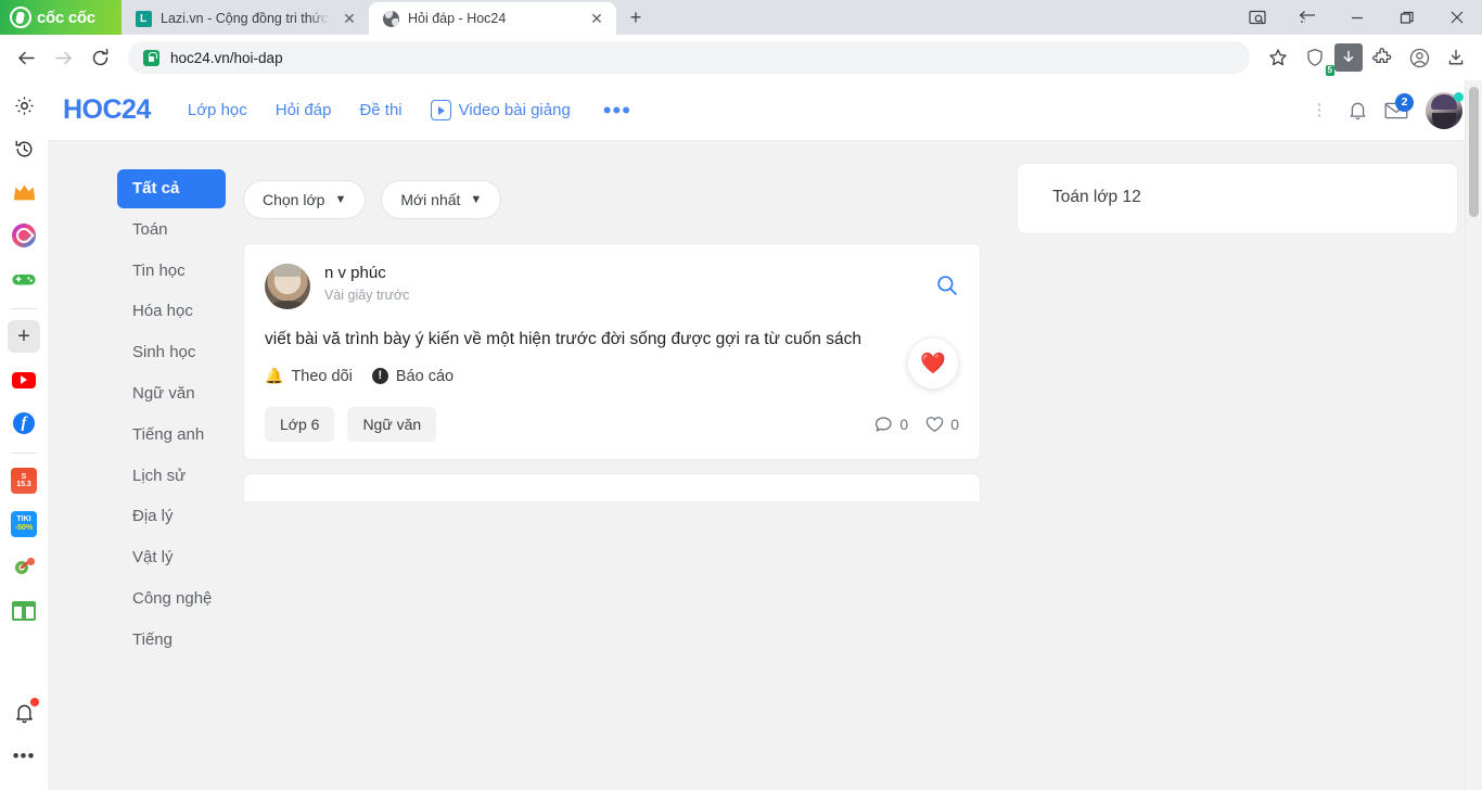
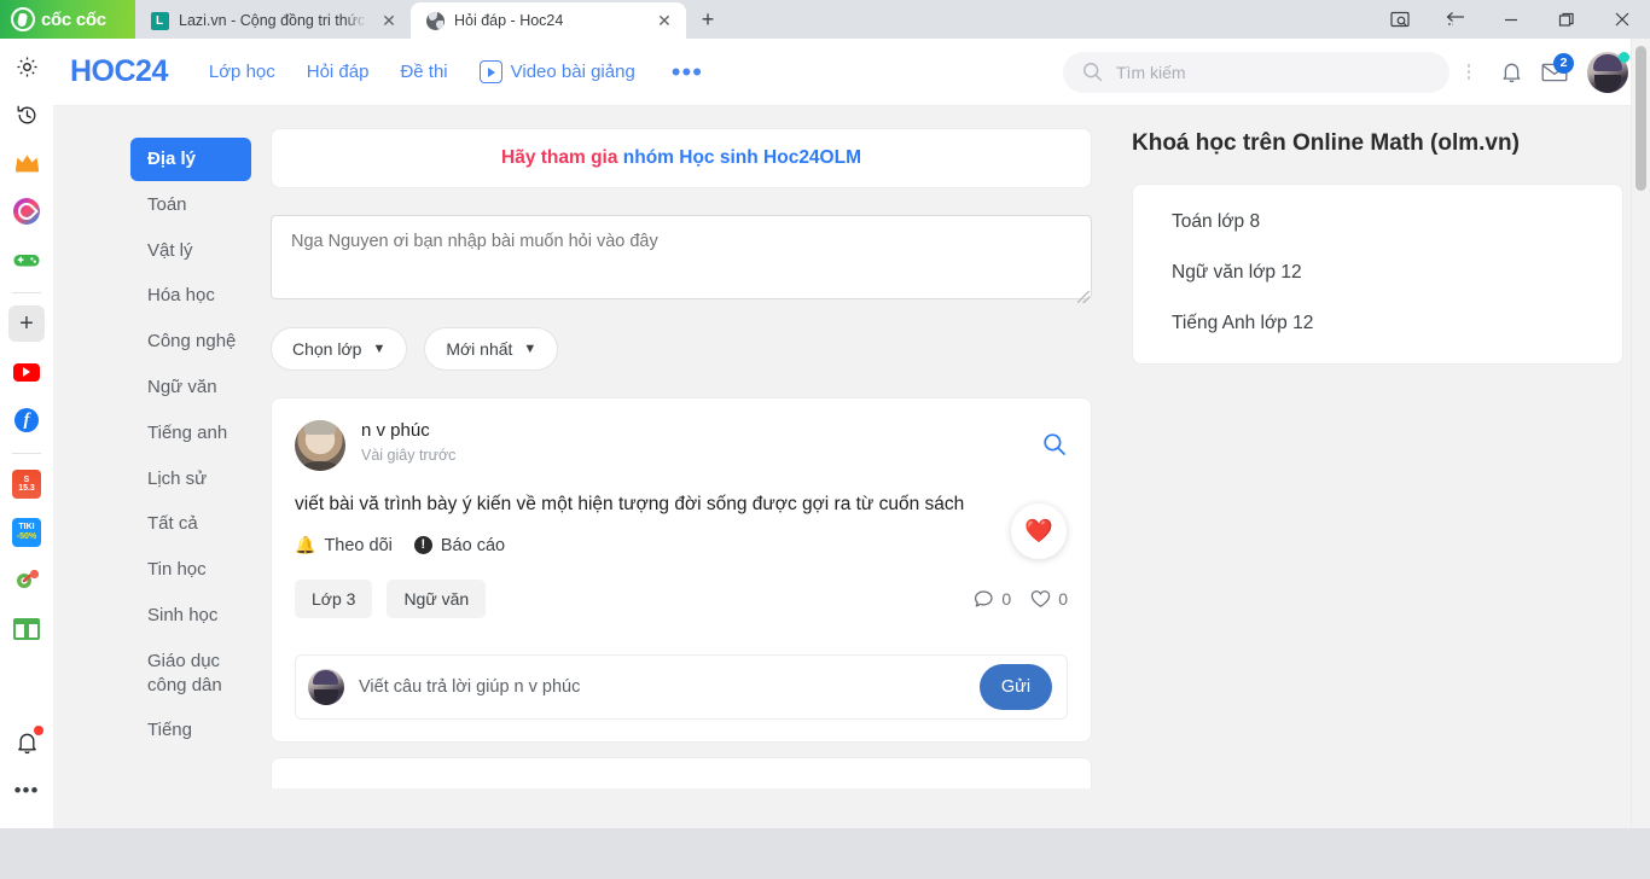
  cốc cốc
  L
  Lazi.vn - Cộng đồng tri thức
  ✕
  Hỏi đáp - Hoc24
  ✕
  +
- hoc24.vn/hoi-dap
- 5
  +
  f
  •••
  HOC24
  Lớp học
  Hỏi đáp
  Đề thi
  Video bài giảng
  •••
+ Tìm kiếm
  2
- Tất cả
+ Địa lý
  Toán
- Tin học
+ Vật lý
  Hóa học
- Sinh học
+ Công nghệ
  Ngữ văn
  Tiếng anh
  Lịch sử
- Địa lý
+ Tất cả
- Vật lý
+ Tin học
- Công nghệ
+ Sinh học
+ Giáo dục công dân
  Tiếng
+ Hãy tham gia nhóm Học sinh Hoc24OLM
+ Nga Nguyen ơi bạn nhập bài muốn hỏi vào đây
  Chọn lớp
  ▼
  Mới nhất
  ▼
  n v phúc
  Vài giây trước
- viết bài vă trình bày ý kiến về một hiện trước đời sống được gợi ra từ cuốn sách
+ viết bài vă trình bày ý kiến về một hiện tượng đời sống được gợi ra từ cuốn sách
  🔔
  Theo dõi
  !
  Báo cáo
  ❤️
- Lớp 6
+ Lớp 3
  Ngữ văn
  0
  0
+ Viết câu trả lời giúp n v phúc
+ Gửi
+ Khoá học trên Online Math (olm.vn)
- Toán lớp 12
+ Toán lớp 8
+ Ngữ văn lớp 12
+ Tiếng Anh lớp 12
